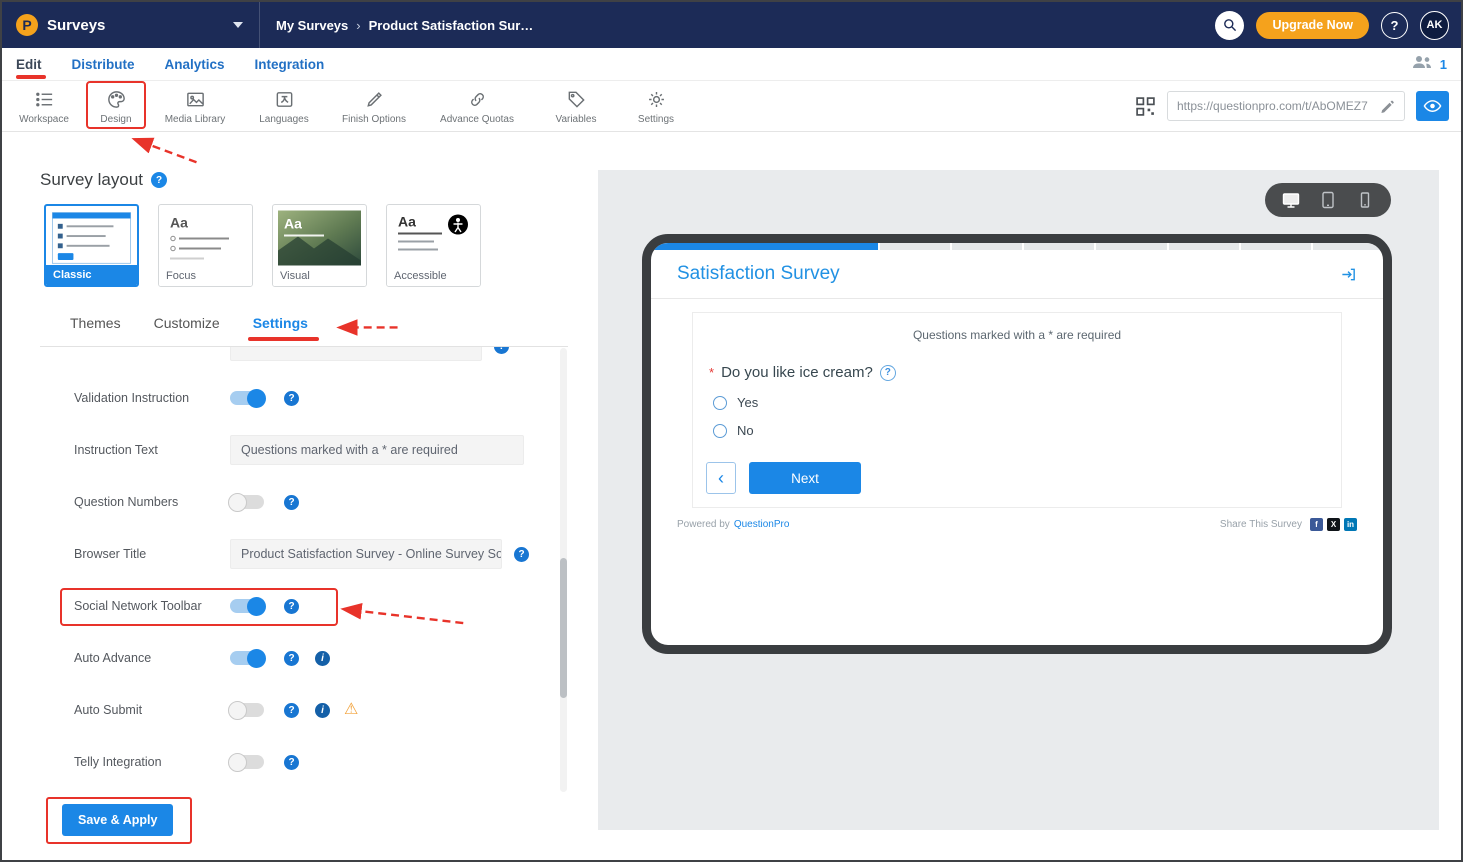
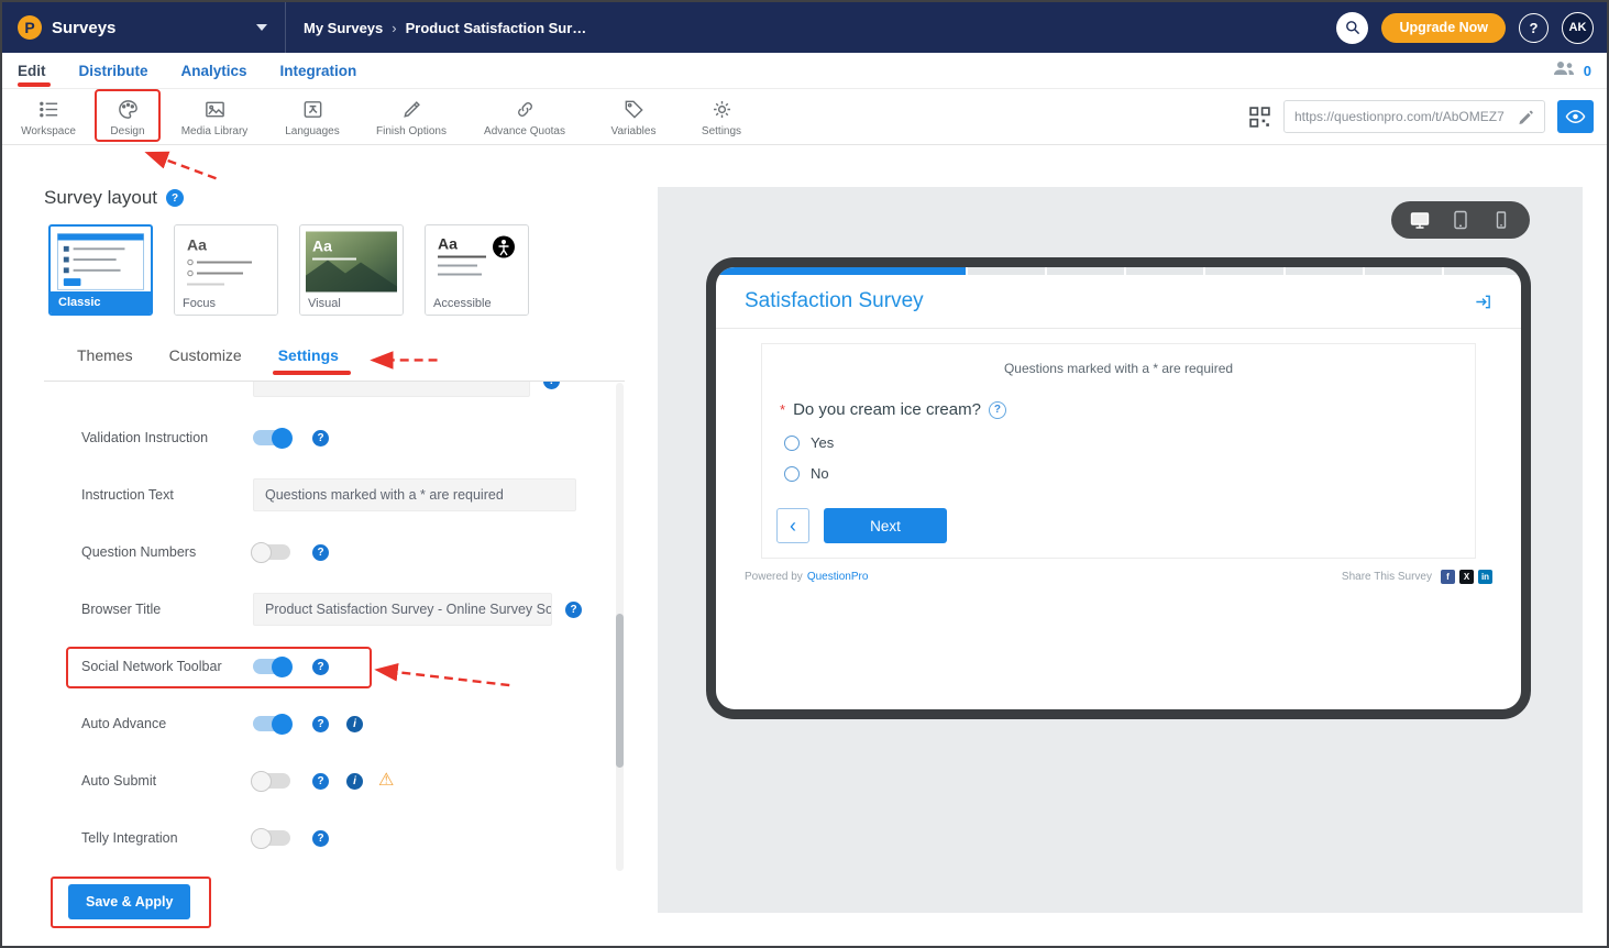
  P
  Surveys
  My Surveys
  ›
  Product Satisfaction Sur…
  Upgrade Now
  ?
  AK
  Edit
  Distribute
  Analytics
  Integration
- 1
+ 0
  Workspace
  Design
  Media Library
  Languages
  Finish Options
  Advance Quotas
  Variables
  Settings
  https://questionpro.com/t/AbOMEZ7
  Survey layout
  ?
  Classic
  Aa
  Focus
  Aa
  Visual
  Aa
  Accessible
  Themes
  Customize
  Settings
  Validation Instruction
  ?
  Instruction Text
  Questions marked with a * are required
  Question Numbers
  ?
  Browser Title
  Product Satisfaction Survey - Online Survey So
  ?
  Social Network Toolbar
  ?
  Auto Advance
  ?
  i
  Auto Submit
  ?
  i
  ⚠
  Telly Integration
  ?
  Save & Apply
  Satisfaction Survey
  Questions marked with a * are required
  *
- Do you like ice cream?
+ Do you cream ice cream?
  ?
  Yes
  No
  ‹
  Next
  Powered by
  QuestionPro
  Share This Survey
  f
  X
  in
